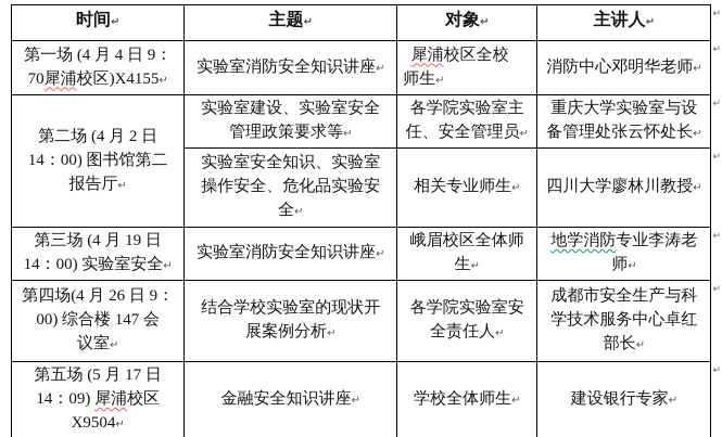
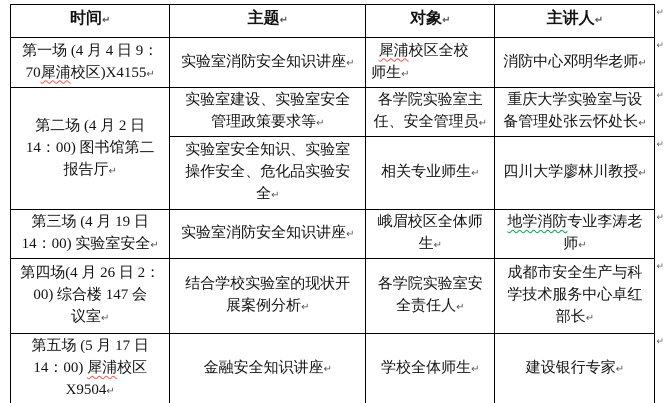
  时间↵	主题↵	对象↵	主讲人↵	↵
  第一场 (4 月 4 日 9： 70犀浦校区)X4155↵	实验室消防安全知识讲座↵	犀浦校区全校 师生↵	消防中心邓明华老师↵	↵
  第二场 (4 月 2 日 14：00) 图书馆第二 报告厅↵	实验室建设、实验室安全 管理政策要求等↵	各学院实验室主 任、安全管理员↵	重庆大学实验室与设 备管理处张云怀处长↵	↵
  实验室安全知识、实验室 操作安全、危化品实验安 全↵	相关专业师生↵	四川大学廖林川教授↵	↵
  第三场 (4 月 19 日 14：00) 实验室安全↵	实验室消防安全知识讲座↵	峨眉校区全体师 生↵	地学消防专业李涛老 师↵	↵
- 第四场(4 月 26 日 9： 00) 综合楼 147 会 议室↵	结合学校实验室的现状开 展案例分析↵	各学院实验室安 全责任人↵	成都市安全生产与科 学技术服务中心卓红 部长↵	↵
+ 第四场(4 月 26 日 2： 00) 综合楼 147 会 议室↵	结合学校实验室的现状开 展案例分析↵	各学院实验室安 全责任人↵	成都市安全生产与科 学技术服务中心卓红 部长↵	↵
- 第五场 (5 月 17 日 14：09) 犀浦校区 X9504↵	金融安全知识讲座↵	学校全体师生↵	建设银行专家↵	↵
+ 第五场 (5 月 17 日 14：00) 犀浦校区 X9504↵	金融安全知识讲座↵	学校全体师生↵	建设银行专家↵	↵
